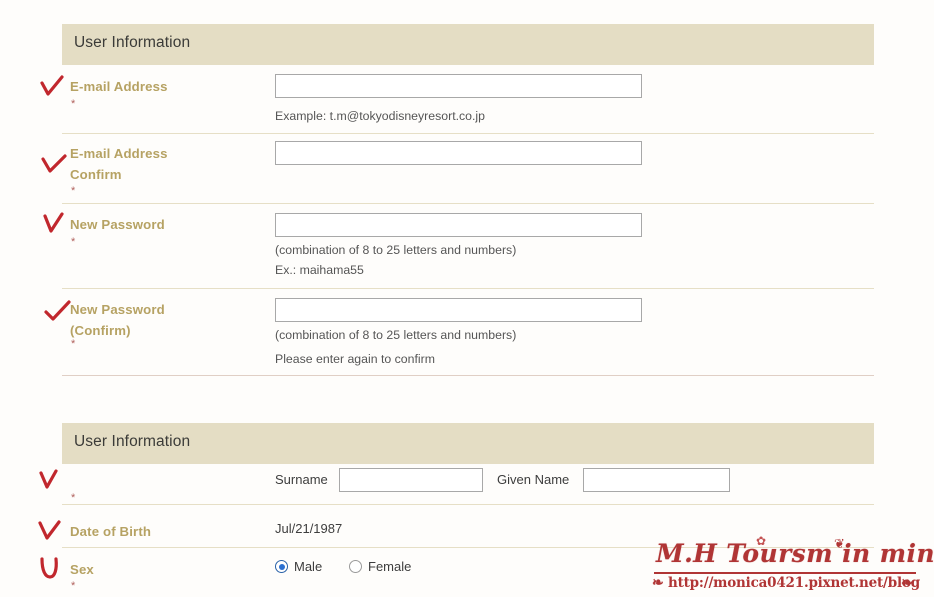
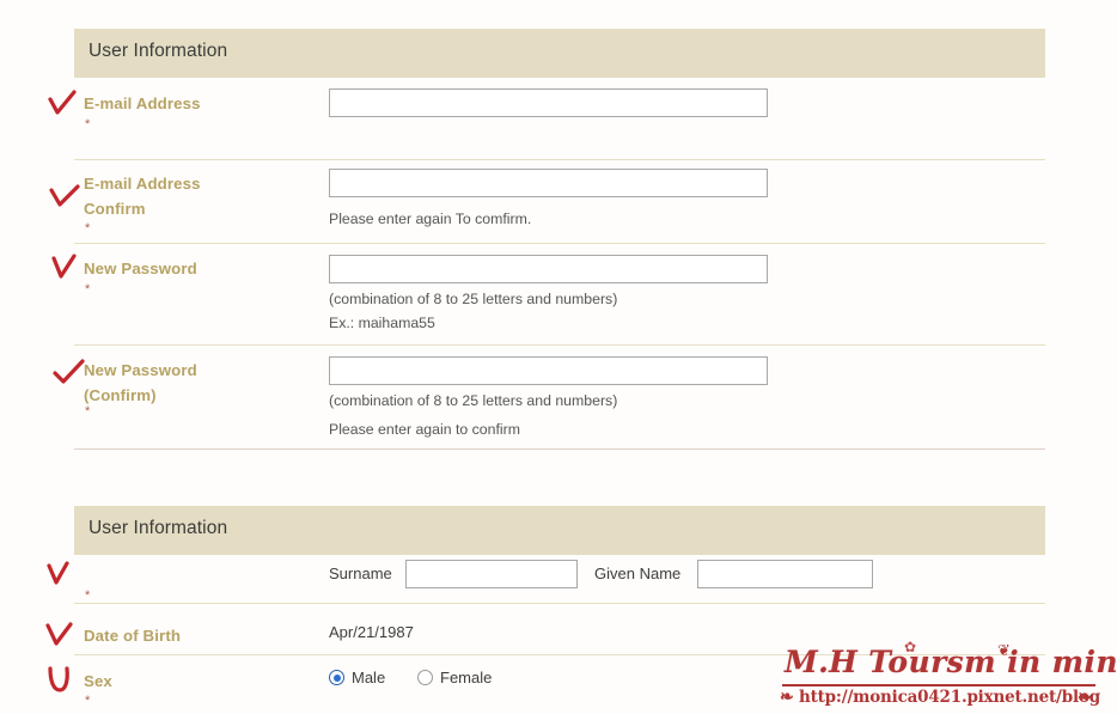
  User Information
  E-mail Address
  *
- Example: t.m@tokyodisneyresort.co.jp
  E-mail Address
  Confirm
  *
+ Please enter again To comfirm.
  New Password
  *
  (combination of 8 to 25 letters and numbers)
  Ex.: maihama55
  New Password
  (Confirm)
  *
  (combination of 8 to 25 letters and numbers)
  Please enter again to confirm
  User Information
  *
  Surname
  Given Name
  Date of Birth
- Jul/21/1987
+ Apr/21/1987
  Sex
  *
  Male
  Female
  ✿
  ❦
  M.H Toursm in min
  ❧
  http://monica0421.pixnet.net/blog
  ❧
